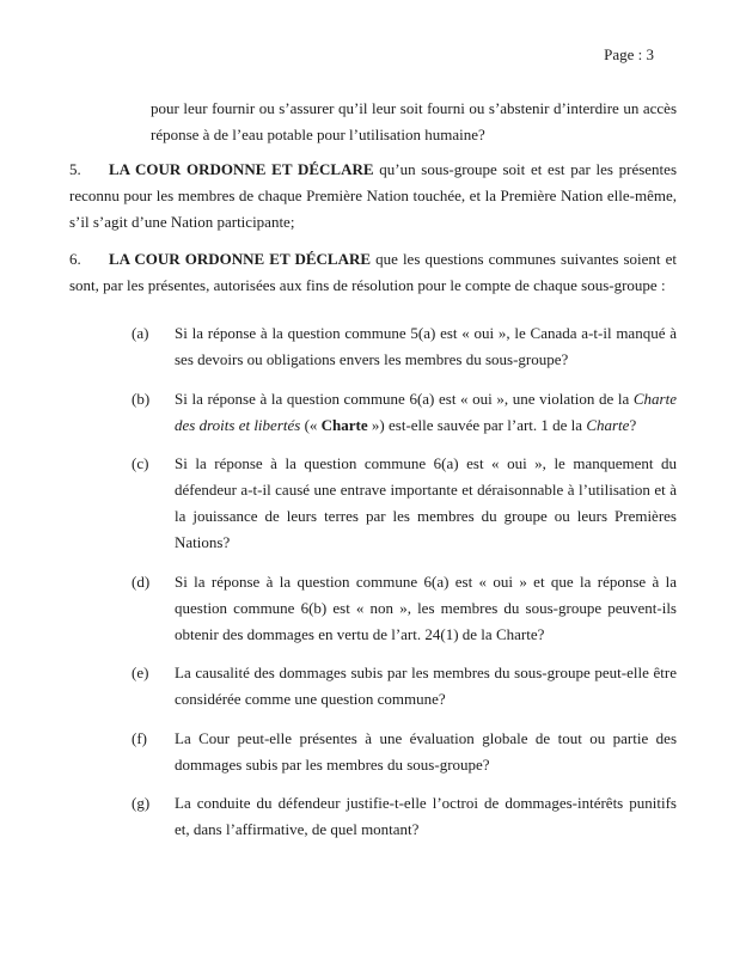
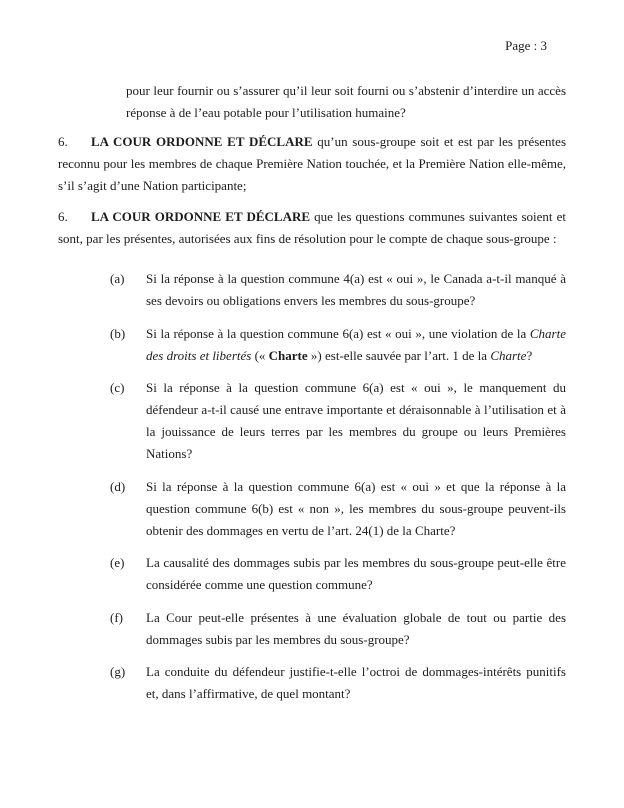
  Page : 3
  pour leur fournir ou s’assurer qu’il leur soit fourni ou s’abstenir d’interdire un accès réponse à de l’eau potable pour l’utilisation humaine?
- 5. LA COUR ORDONNE ET DÉCLARE qu’un sous-groupe soit et est par les présentes reconnu pour les membres de chaque Première Nation touchée, et la Première Nation elle-même, s’il s’agit d’une Nation participante;
+ 6. LA COUR ORDONNE ET DÉCLARE qu’un sous-groupe soit et est par les présentes reconnu pour les membres de chaque Première Nation touchée, et la Première Nation elle-même, s’il s’agit d’une Nation participante;
  6. LA COUR ORDONNE ET DÉCLARE que les questions communes suivantes soient et sont, par les présentes, autorisées aux fins de résolution pour le compte de chaque sous-groupe :
- (a) Si la réponse à la question commune 5(a) est « oui », le Canada a-t-il manqué à ses devoirs ou obligations envers les membres du sous-groupe?
+ (a) Si la réponse à la question commune 4(a) est « oui », le Canada a-t-il manqué à ses devoirs ou obligations envers les membres du sous-groupe?
  (b) Si la réponse à la question commune 6(a) est « oui », une violation de la Charte des droits et libertés (« Charte ») est-elle sauvée par l’art. 1 de la Charte?
  (c) Si la réponse à la question commune 6(a) est « oui », le manquement du défendeur a-t-il causé une entrave importante et déraisonnable à l’utilisation et à la jouissance de leurs terres par les membres du groupe ou leurs Premières Nations?
  (d) Si la réponse à la question commune 6(a) est « oui » et que la réponse à la question commune 6(b) est « non », les membres du sous-groupe peuvent-ils obtenir des dommages en vertu de l’art. 24(1) de la Charte?
  (e) La causalité des dommages subis par les membres du sous-groupe peut-elle être considérée comme une question commune?
  (f) La Cour peut-elle présentes à une évaluation globale de tout ou partie des dommages subis par les membres du sous-groupe?
  (g) La conduite du défendeur justifie-t-elle l’octroi de dommages-intérêts punitifs et, dans l’affirmative, de quel montant?
